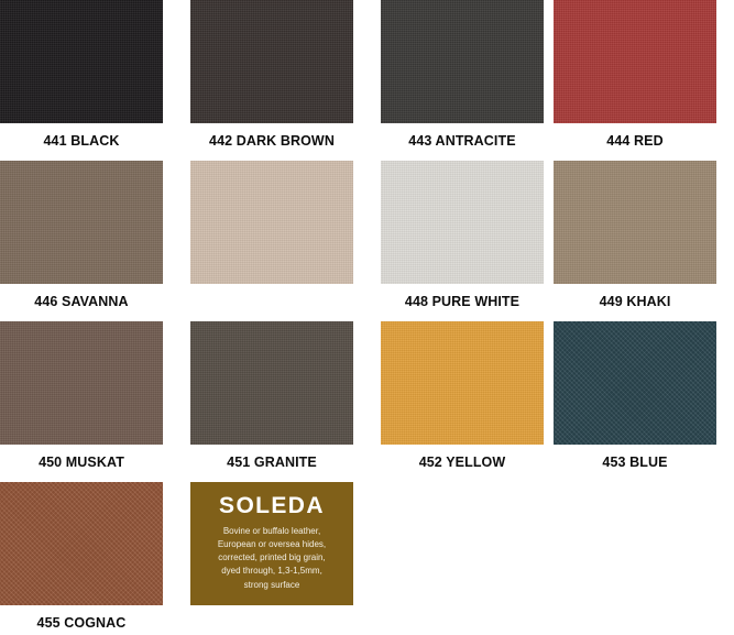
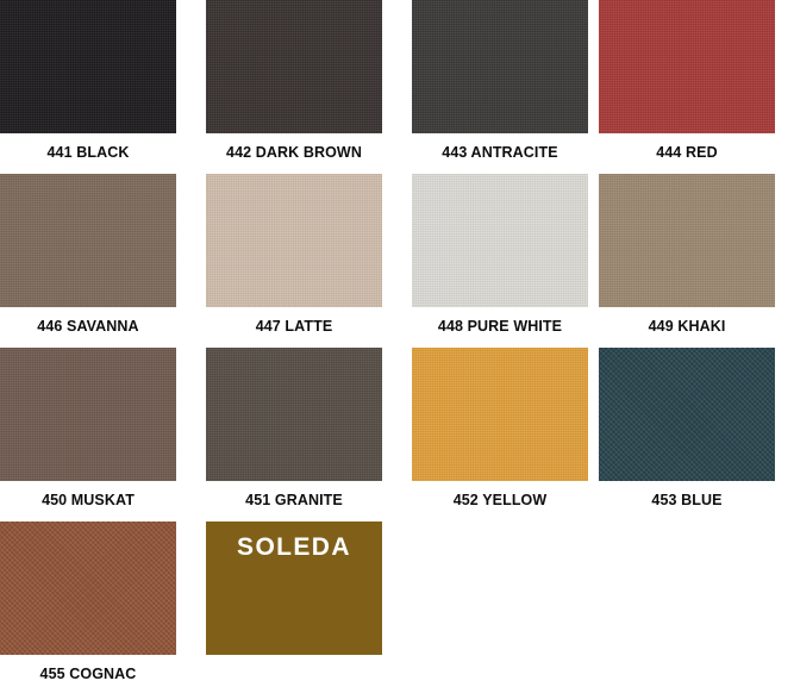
  441 BLACK
  442 DARK BROWN
  443 ANTRACITE
  444 RED
  446 SAVANNA
+ 447 LATTE
  448 PURE WHITE
  449 KHAKI
  450 MUSKAT
  451 GRANITE
  452 YELLOW
  453 BLUE
  455 COGNAC
  SOLEDA
- Bovine or buffalo leather,
- European or oversea hides,
- corrected, printed big grain,
- dyed through, 1,3-1,5mm,
- strong surface
